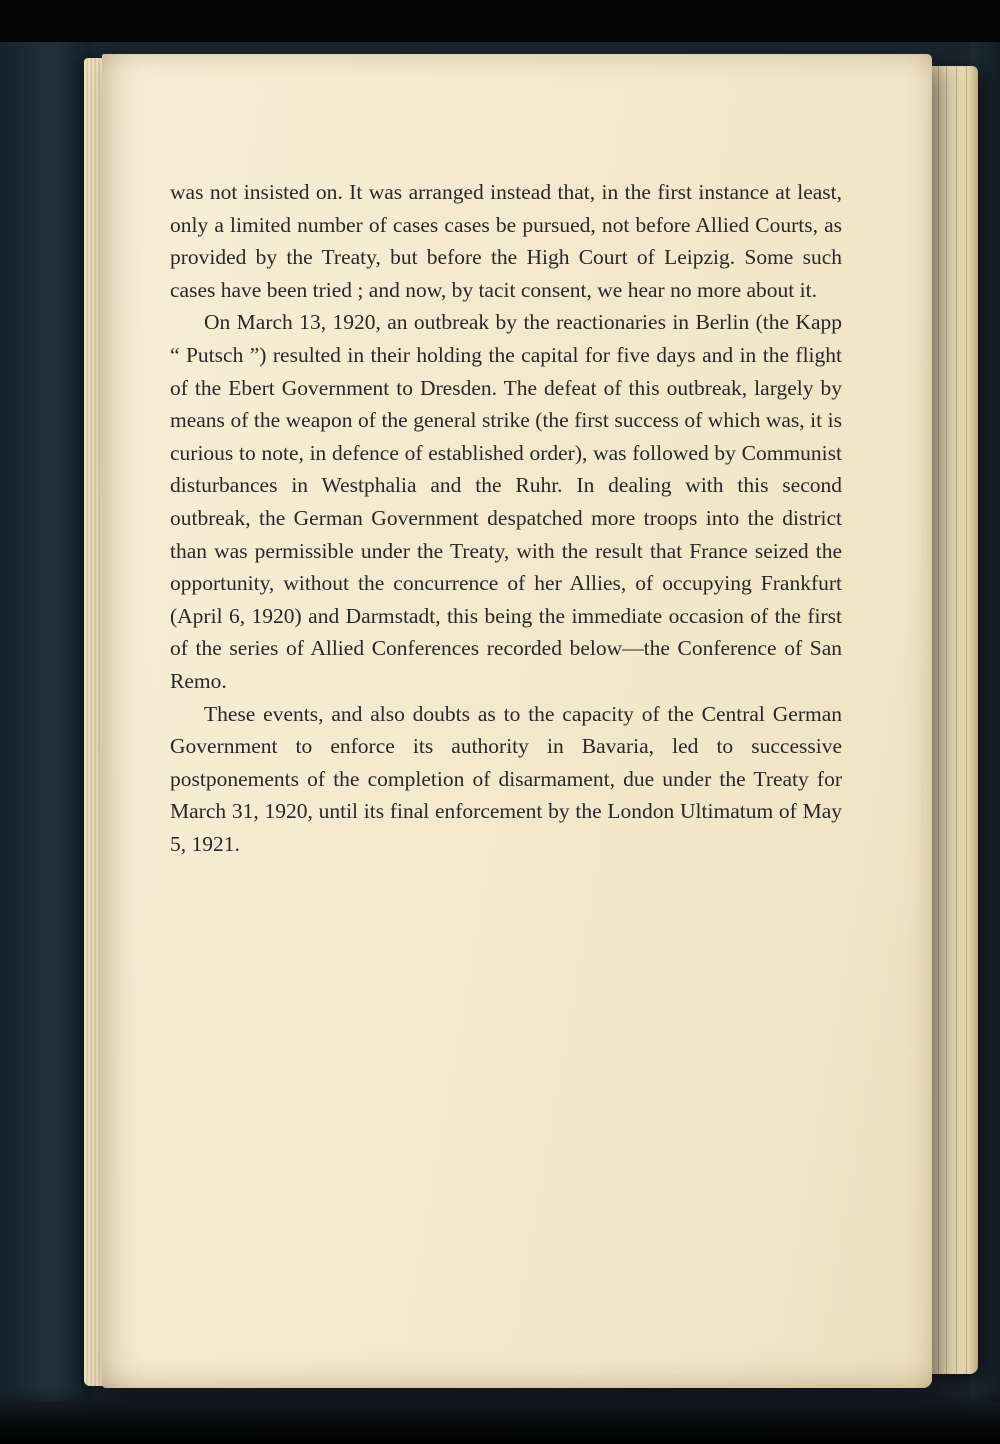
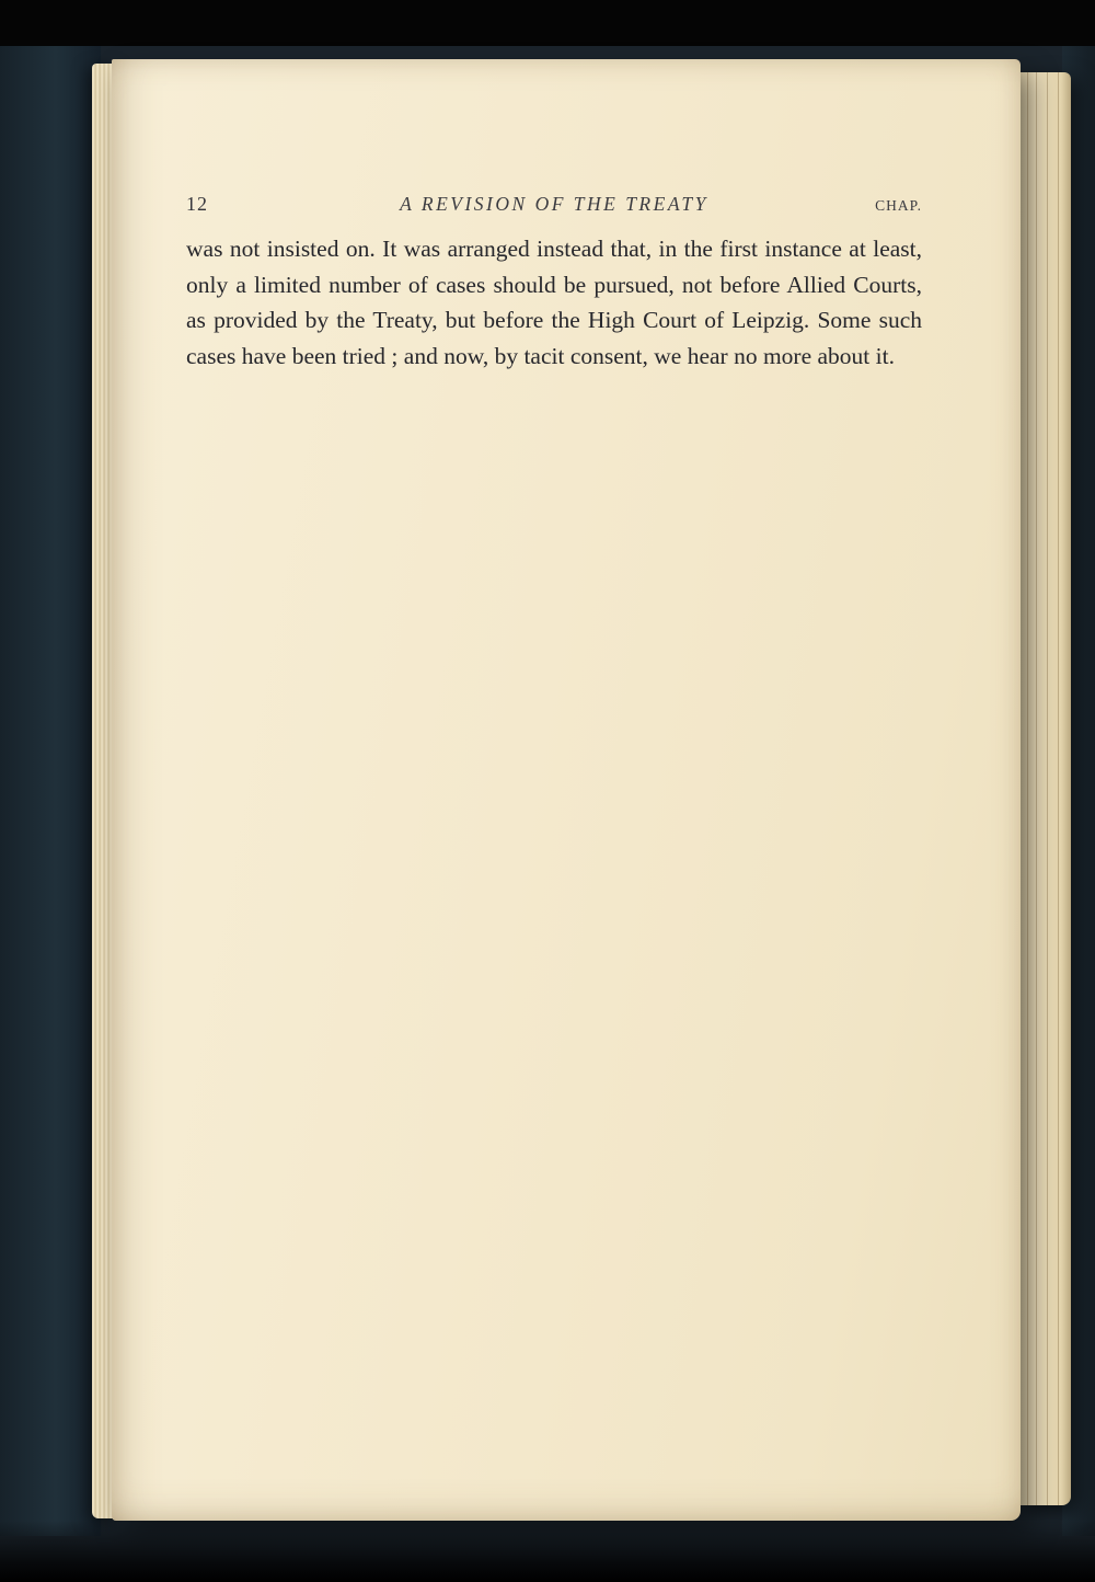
+ 12
+ A REVISION OF THE TREATY
+ CHAP.
- was not insisted on. It was arranged instead that, in the first instance at least, only a limited number of cases cases be pursued, not before Allied Courts, as provided by the Treaty, but before the High Court of Leipzig. Some such cases have been tried ; and now, by tacit consent, we hear no more about it.
+ was not insisted on. It was arranged instead that, in the first instance at least, only a limited number of cases should be pursued, not before Allied Courts, as provided by the Treaty, but before the High Court of Leipzig. Some such cases have been tried ; and now, by tacit consent, we hear no more about it.
- On March 13, 1920, an outbreak by the reactionaries in Berlin (the Kapp “ Putsch ”) resulted in their holding the capital for five days and in the flight of the Ebert Government to Dresden. The defeat of this outbreak, largely by means of the weapon of the general strike (the first success of which was, it is curious to note, in defence of established order), was followed by Communist disturbances in Westphalia and the Ruhr. In dealing with this second outbreak, the German Government despatched more troops into the district than was permissible under the Treaty, with the result that France seized the opportunity, without the concurrence of her Allies, of occupying Frankfurt (April 6, 1920) and Darmstadt, this being the immediate occasion of the first of the series of Allied Conferences recorded below—the Conference of San Remo.
- These events, and also doubts as to the capacity of the Central German Government to enforce its authority in Bavaria, led to successive postponements of the completion of disarmament, due under the Treaty for March 31, 1920, until its final enforcement by the London Ultimatum of May 5, 1921.
